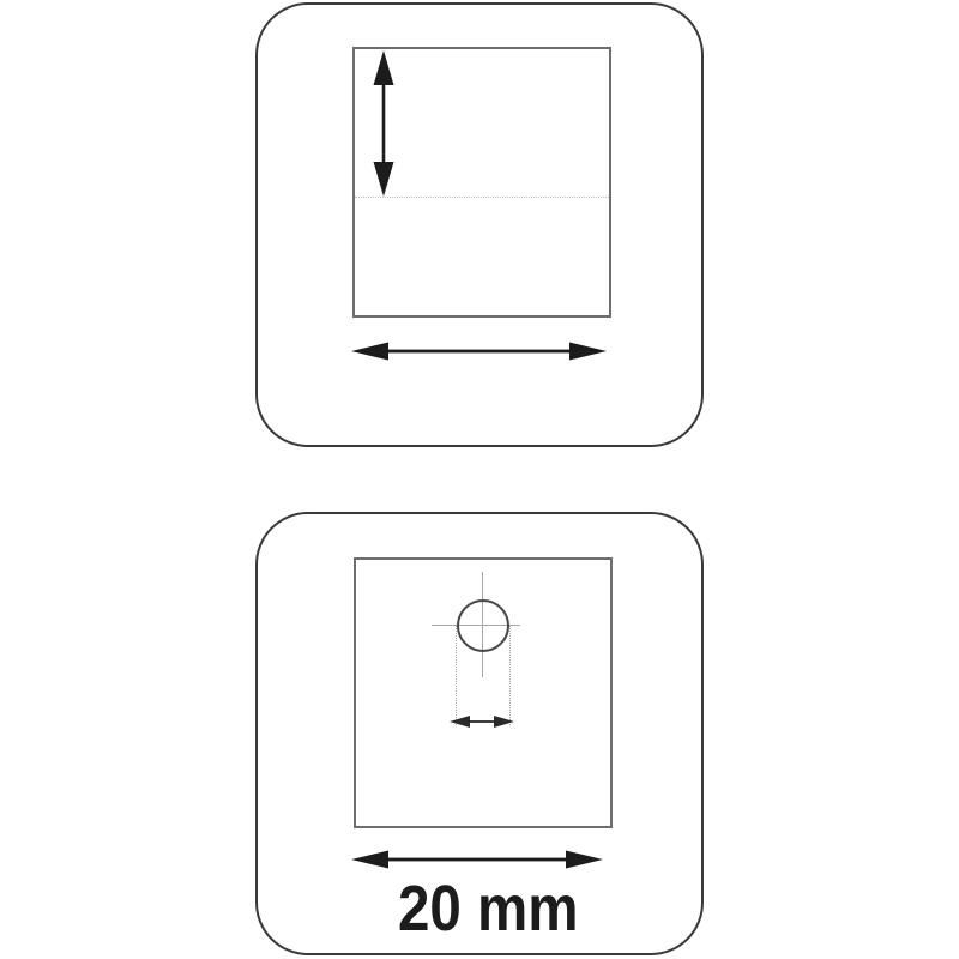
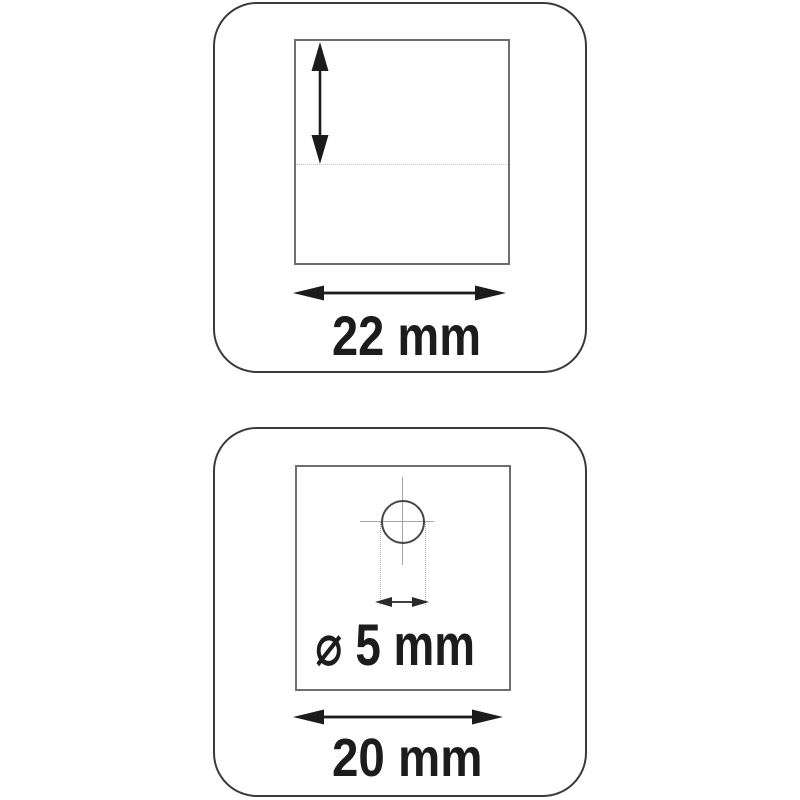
+ 22 mm
+ ⌀ 5 mm
  20 mm
